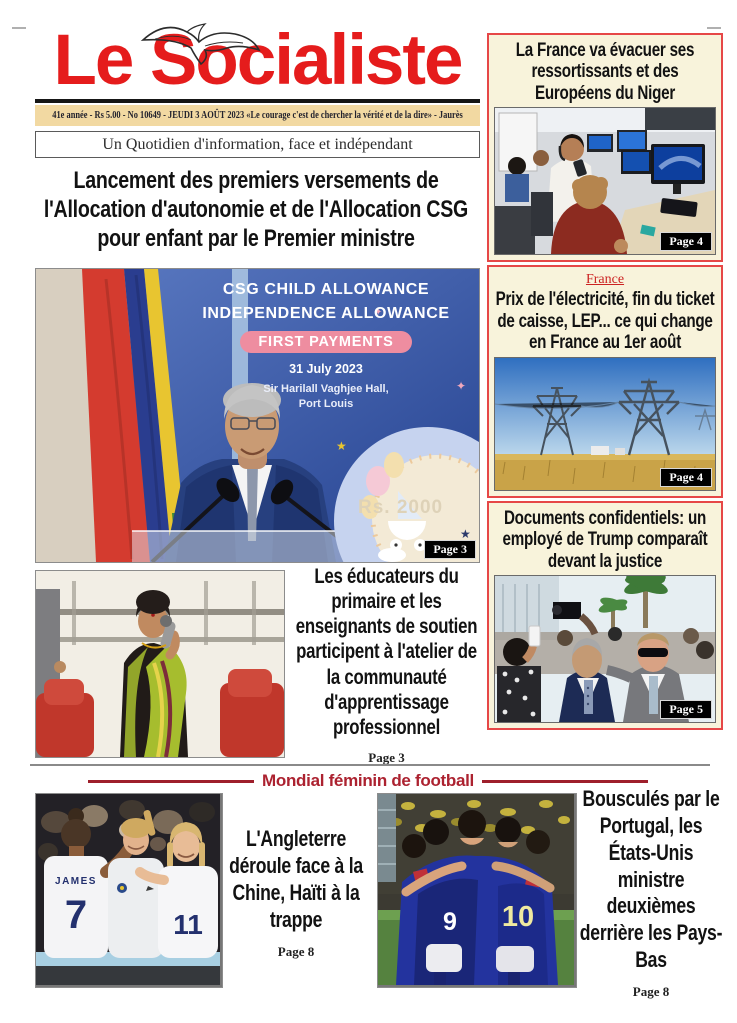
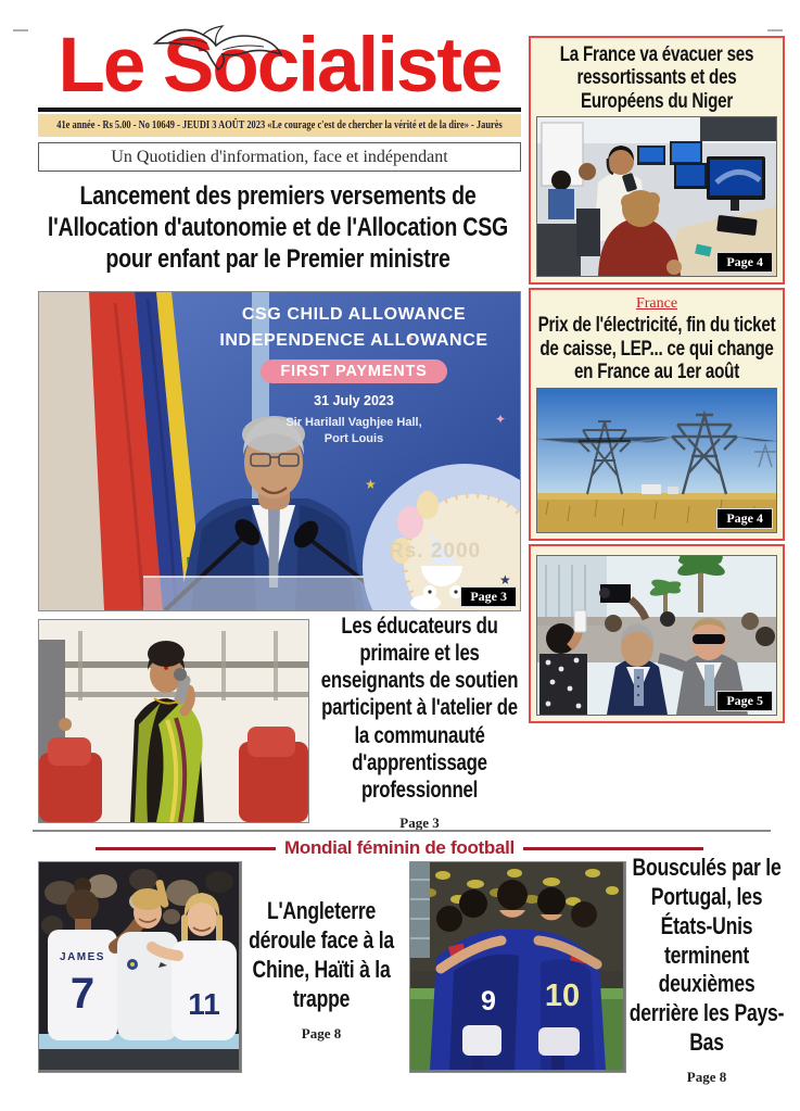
  Le Socialiste
  41e année - Rs 5.00 - No 10649 - JEUDI 3 AOÛT 2023 «Le courage c'est de chercher la vérité et de la dire» - Jaurès
  Un Quotidien d'information, face et indépendant
  Lancement des premiers versements de l'Allocation d'autonomie et de l'Allocation CSG pour enfant par le Premier ministre
  CSG CHILD ALLOWANCE
  INDEPENDENCE ALLOWANCE
  FIRST PAYMENTS
  31 July 2023
  Sir Harilall Vaghjee Hall,
  Port Louis
  ★
  ✦
  ★
  ✦
  Rs. 2000
  Page 3
  Les éducateurs du primaire et les enseignants de soutien participent à l'atelier de la communauté d'apprentissage professionnel
  Page 3
  La France va évacuer ses ressortissants et des Européens du Niger
  Page 4
  France
  Prix de l'électricité, fin du ticket de caisse, LEP... ce qui change en France au 1er août
  Page 4
- Documents confidentiels: un employé de Trump comparaît devant la justice
  Page 5
  Mondial féminin de football
  JAMES
  7
  11
  L'Angleterre déroule face à la Chine, Haïti à la trappe
  Page 8
  9
  10
- Bousculés par le Portugal, les États-Unis ministre deuxièmes derrière les Pays-Bas
+ Bousculés par le Portugal, les États-Unis terminent deuxièmes derrière les Pays-Bas
  Page 8
